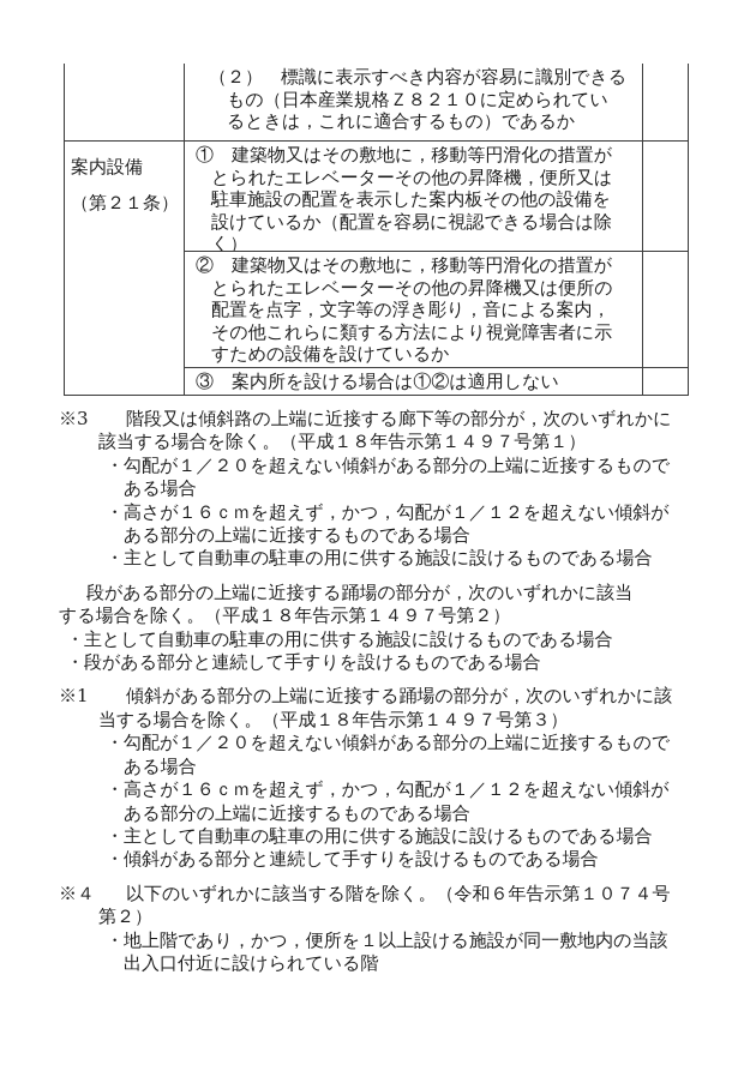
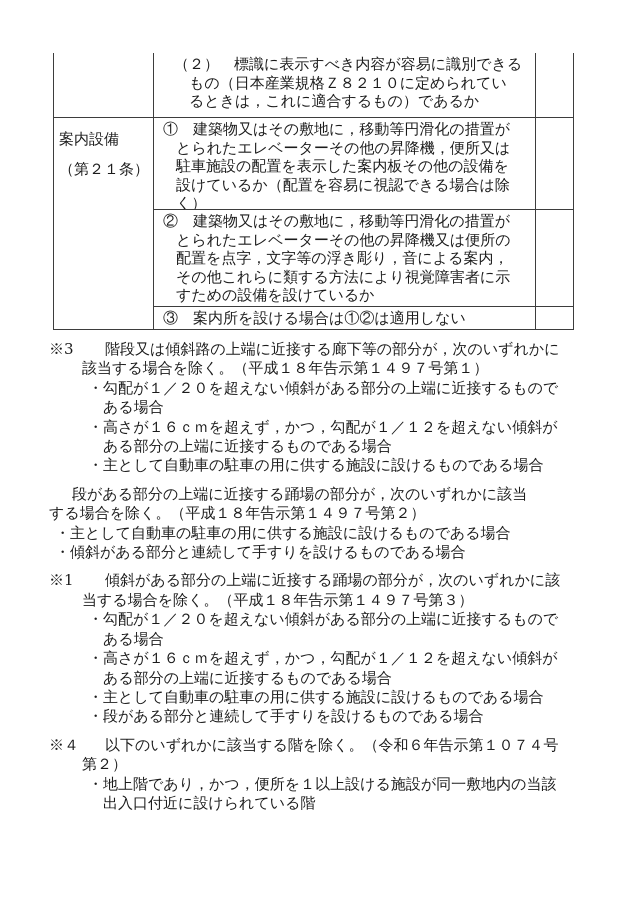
  （２） 標識に表示すべき内容が容易に識別できる
  もの（日本産業規格Ｚ８２１０に定められてい
  るときは，これに適合するもの）であるか
  案内設備
  （第２１条）
  ① 建築物又はその敷地に，移動等円滑化の措置が
  とられたエレベーターその他の昇降機，便所又は
  駐車施設の配置を表示した案内板その他の設備を
  設けているか（配置を容易に視認できる場合は除
  く）
  ② 建築物又はその敷地に，移動等円滑化の措置が
  とられたエレベーターその他の昇降機又は便所の
  配置を点字，文字等の浮き彫り，音による案内，
  その他これらに類する方法により視覚障害者に示
  すための設備を設けているか
  ③ 案内所を設ける場合は①②は適用しない
  ※3
  階段又は傾斜路の上端に近接する廊下等の部分が，次のいずれかに
  該当する場合を除く。（平成１８年告示第１４９７号第１）
  ・
  勾配が１／２０を超えない傾斜がある部分の上端に近接するもので
  ある場合
  ・
  高さが１６ｃｍを超えず，かつ，勾配が１／１２を超えない傾斜が
  ある部分の上端に近接するものである場合
  ・
  主として自動車の駐車の用に供する施設に設けるものである場合
  段がある部分の上端に近接する踊場の部分が，次のいずれかに該当
  する場合を除く。（平成１８年告示第１４９７号第２）
  ・
  主として自動車の駐車の用に供する施設に設けるものである場合
  ・
- 段がある部分と連続して手すりを設けるものである場合
+ 傾斜がある部分と連続して手すりを設けるものである場合
  ※1
  傾斜がある部分の上端に近接する踊場の部分が，次のいずれかに該
  当する場合を除く。（平成１８年告示第１４９７号第３）
  ・
  勾配が１／２０を超えない傾斜がある部分の上端に近接するもので
  ある場合
  ・
  高さが１６ｃｍを超えず，かつ，勾配が１／１２を超えない傾斜が
  ある部分の上端に近接するものである場合
  ・
  主として自動車の駐車の用に供する施設に設けるものである場合
  ・
- 傾斜がある部分と連続して手すりを設けるものである場合
+ 段がある部分と連続して手すりを設けるものである場合
  ※４
  以下のいずれかに該当する階を除く。（令和６年告示第１０７４号
  第２）
  ・
  地上階であり，かつ，便所を１以上設ける施設が同一敷地内の当該
  出入口付近に設けられている階
